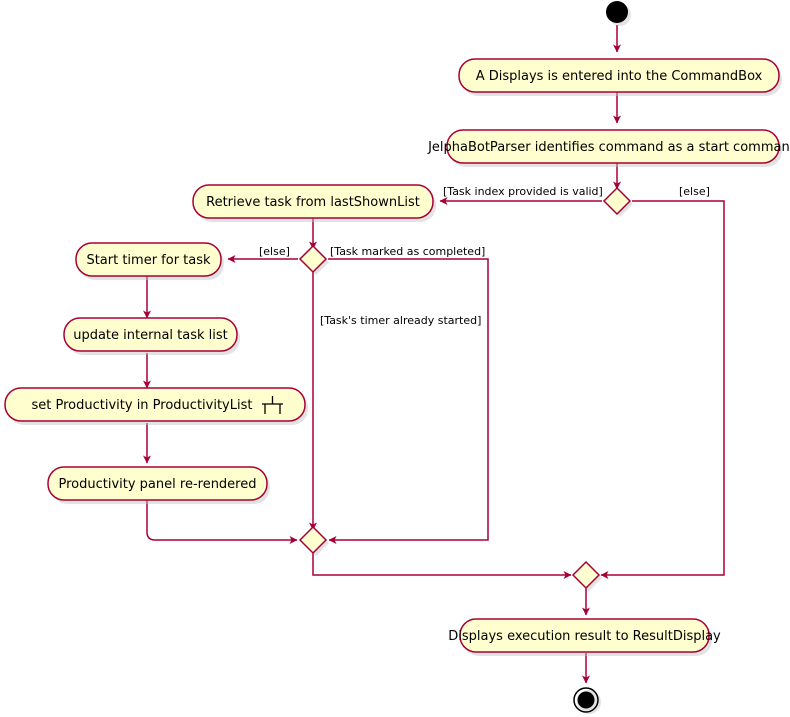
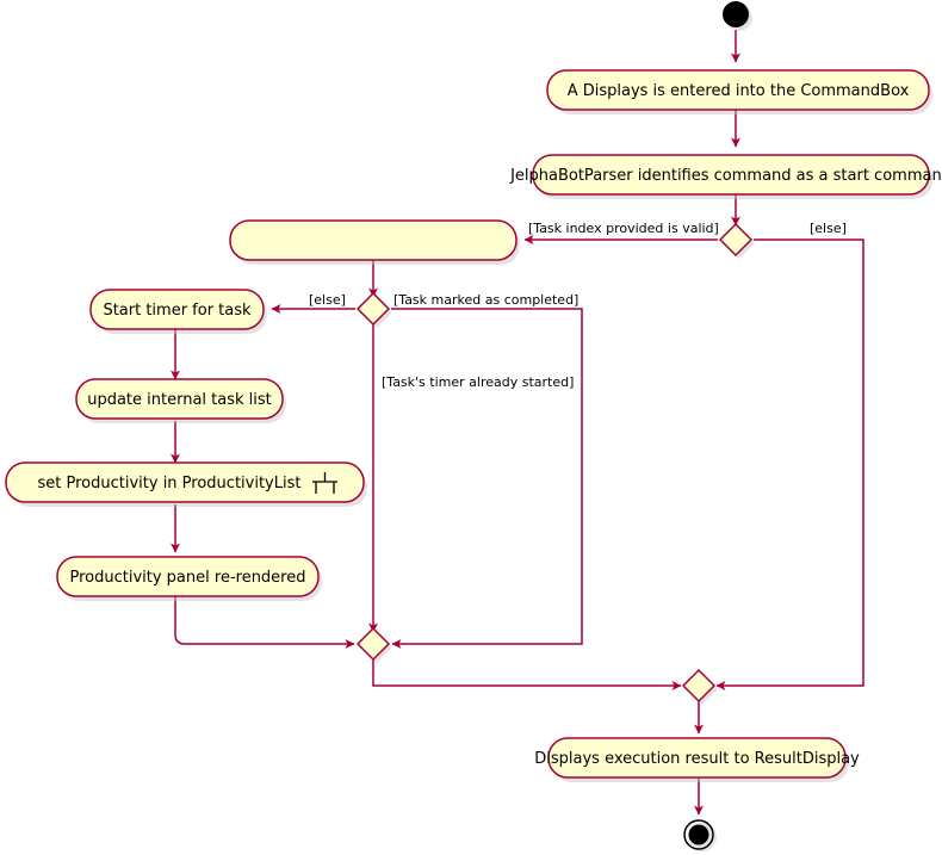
  A Displays is entered into the CommandBox
  JelphaBotParser identifies command as a start comman
- Retrieve task from lastShownList
  Start timer for task
  update internal task list
  set Productivity in ProductivityList
  Productivity panel re-rendered
  Displays execution result to ResultDisplay
  [Task index provided is valid]
  [else]
  [else]
  [Task marked as completed]
  [Task's timer already started]
